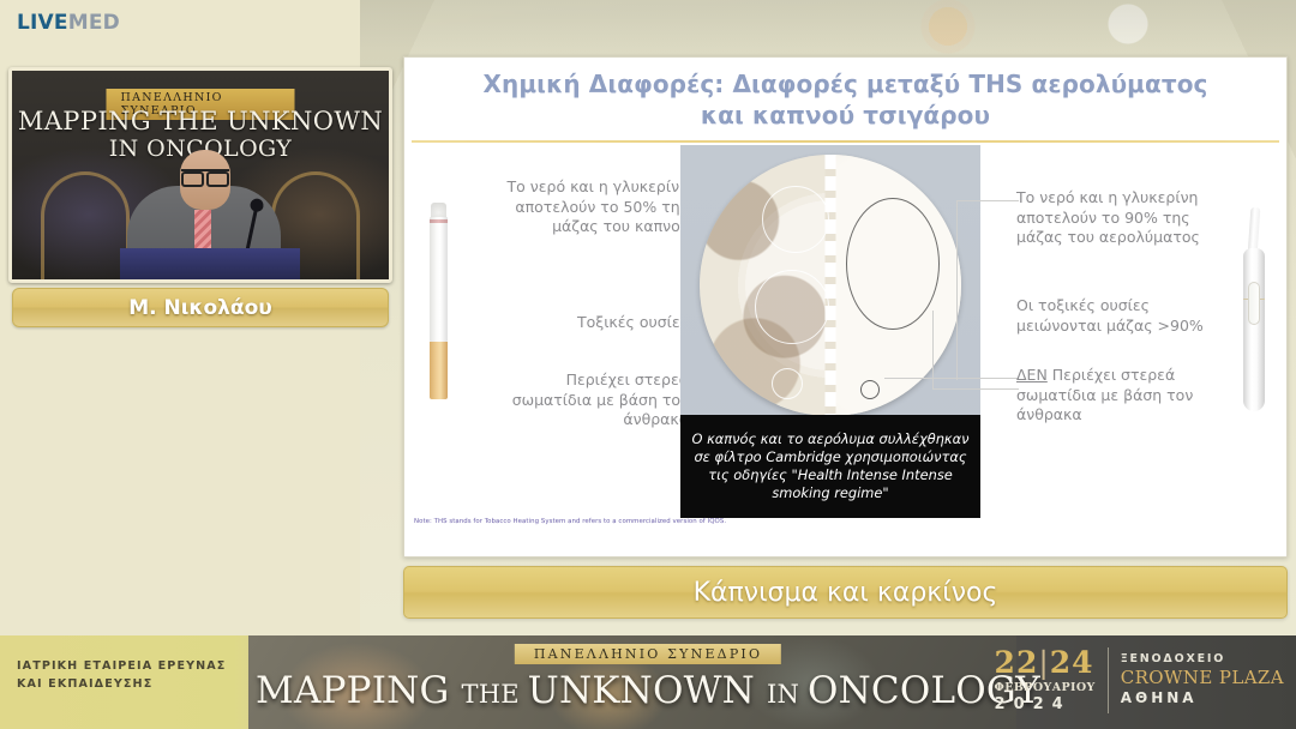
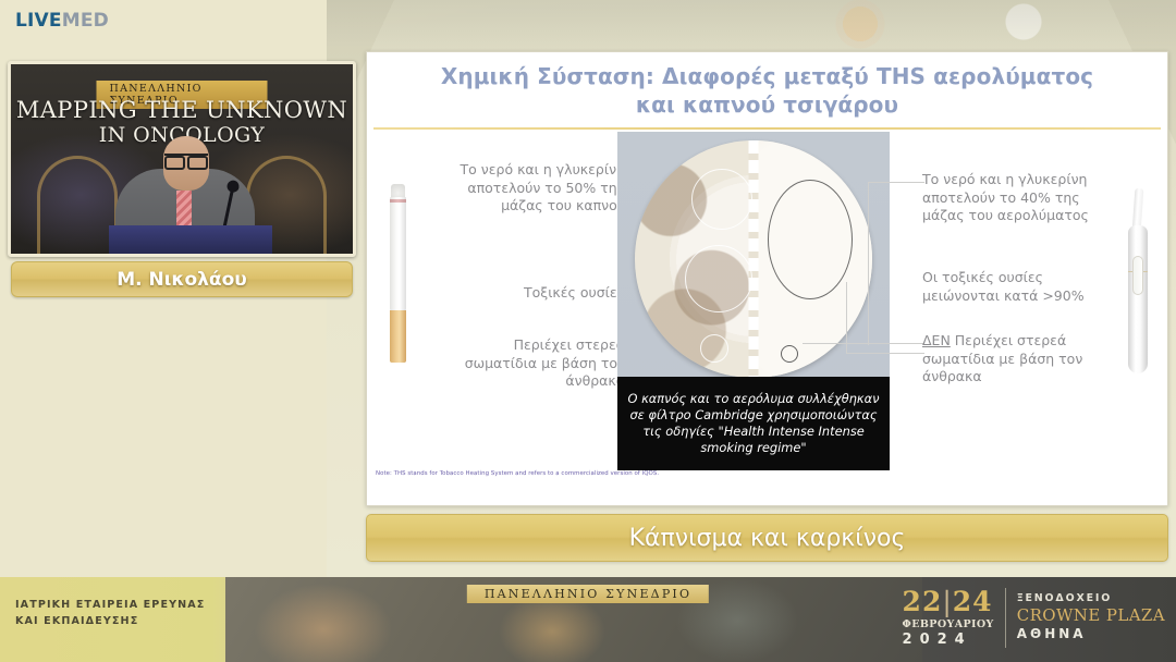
  LIVEMED
  ΠΑΝΕΛΛΗΝΙΟ ΣΥΝΕΔΡΙΟ
  MAPPING THE UNKNOWN
  IN ONCOLOGY
  Μ. Νικολάου
- Χημική Διαφορές: Διαφορές μεταξύ THS αερολύματος και καπνού τσιγάρου
+ Χημική Σύσταση: Διαφορές μεταξύ THS αερολύματος και καπνού τσιγάρου
  Το νερό και η γλυκερίν αποτελούν το 50% τη μάζας του καπνο
  Τοξικές ουσίε
  Περιέχει στερε σωματίδια με βάση το άνθρακ
- Το νερό και η γλυκερίνη αποτελούν το 90% της μάζας του αερολύματος
+ Το νερό και η γλυκερίνη αποτελούν το 40% της μάζας του αερολύματος
- Οι τοξικές ουσίες μειώνονται μάζας >90%
+ Οι τοξικές ουσίες μειώνονται κατά >90%
  ΔΕΝ Περιέχει στερεά σωματίδια με βάση τον άνθρακα
  Ο καπνός και το αερόλυμα συλλέχθηκαν σε φίλτρο Cambridge χρησιμοποιώντας τις οδηγίες "Health Intense Intense smoking regime"
  Κάπνισμα και καρκίνος
  ΙΑΤΡΙΚΗ ΕΤΑΙΡΕΙΑ ΕΡΕΥΝΑΣ
  ΚΑΙ ΕΚΠΑΙΔΕΥΣΗΣ
  ΠΑΝΕΛΛΗΝΙΟ ΣΥΝΕΔΡΙΟ
- MAPPING THE UNKNOWN IN ONCOLOGY
  22|24
  ΦΕΒΡΟΥΑΡΙΟΥ
  2024
  ΞΕΝΟΔΟΧΕΙΟ
  CROWNE PLAZA
  ΑΘΗΝΑ
